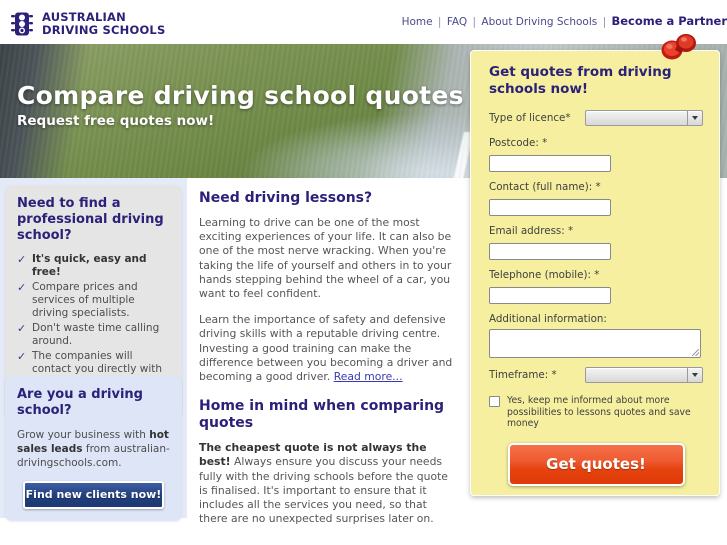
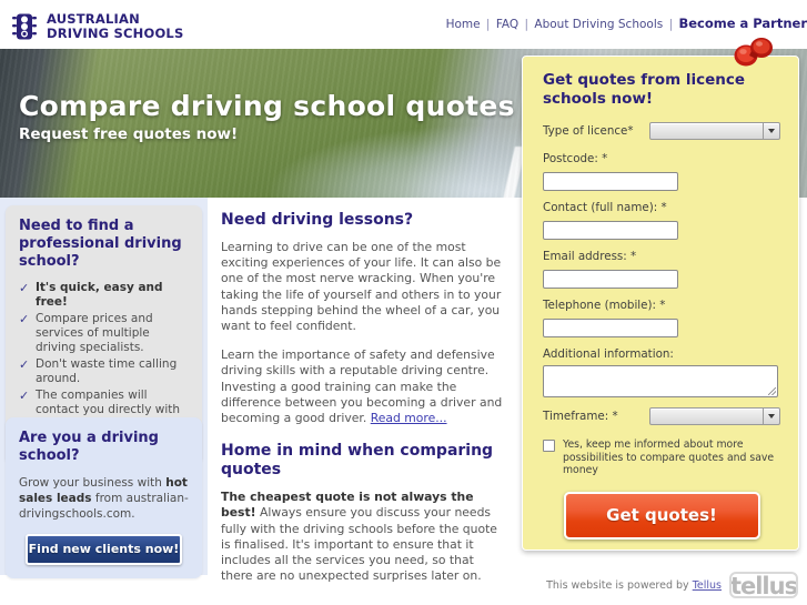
  AUSTRALIAN
  DRIVING SCHOOLS
  Home | FAQ | About Driving Schools | Become a Partner
  Compare driving school quotes
  Request free quotes now!
  Need to find a professional driving school?
  ✓
  It's quick, easy and free!
  ✓
  Compare prices and services of multiple driving specialists.
  ✓
  Don't waste time calling around.
  ✓
  The companies will contact you directly with
  Are you a driving school?
  Grow your business with hot sales leads from australian-drivingschools.com.
  Find new clients now!
  Need driving lessons?
  Learning to drive can be one of the most exciting experiences of your life. It can also be one of the most nerve wracking. When you're taking the life of yourself and others in to your hands stepping behind the wheel of a car, you want to feel confident.
  Learn the importance of safety and defensive driving skills with a reputable driving centre. Investing a good training can make the difference between you becoming a driver and becoming a good driver. Read more...
  Home in mind when comparing quotes
  The cheapest quote is not always the best! Always ensure you discuss your needs fully with the driving schools before the quote is finalised. It's important to ensure that it includes all the services you need, so that there are no unexpected surprises later on.
- Get quotes from driving schools now!
+ Get quotes from licence schools now!
  Type of licence*
  Postcode: *
  Contact (full name): *
  Email address: *
  Telephone (mobile): *
  Additional information:
  Timeframe: *
- Yes, keep me informed about more possibilities to lessons quotes and save money
+ Yes, keep me informed about more possibilities to compare quotes and save money
  Get quotes!
+ This website is powered by Tellus
+ tellus
